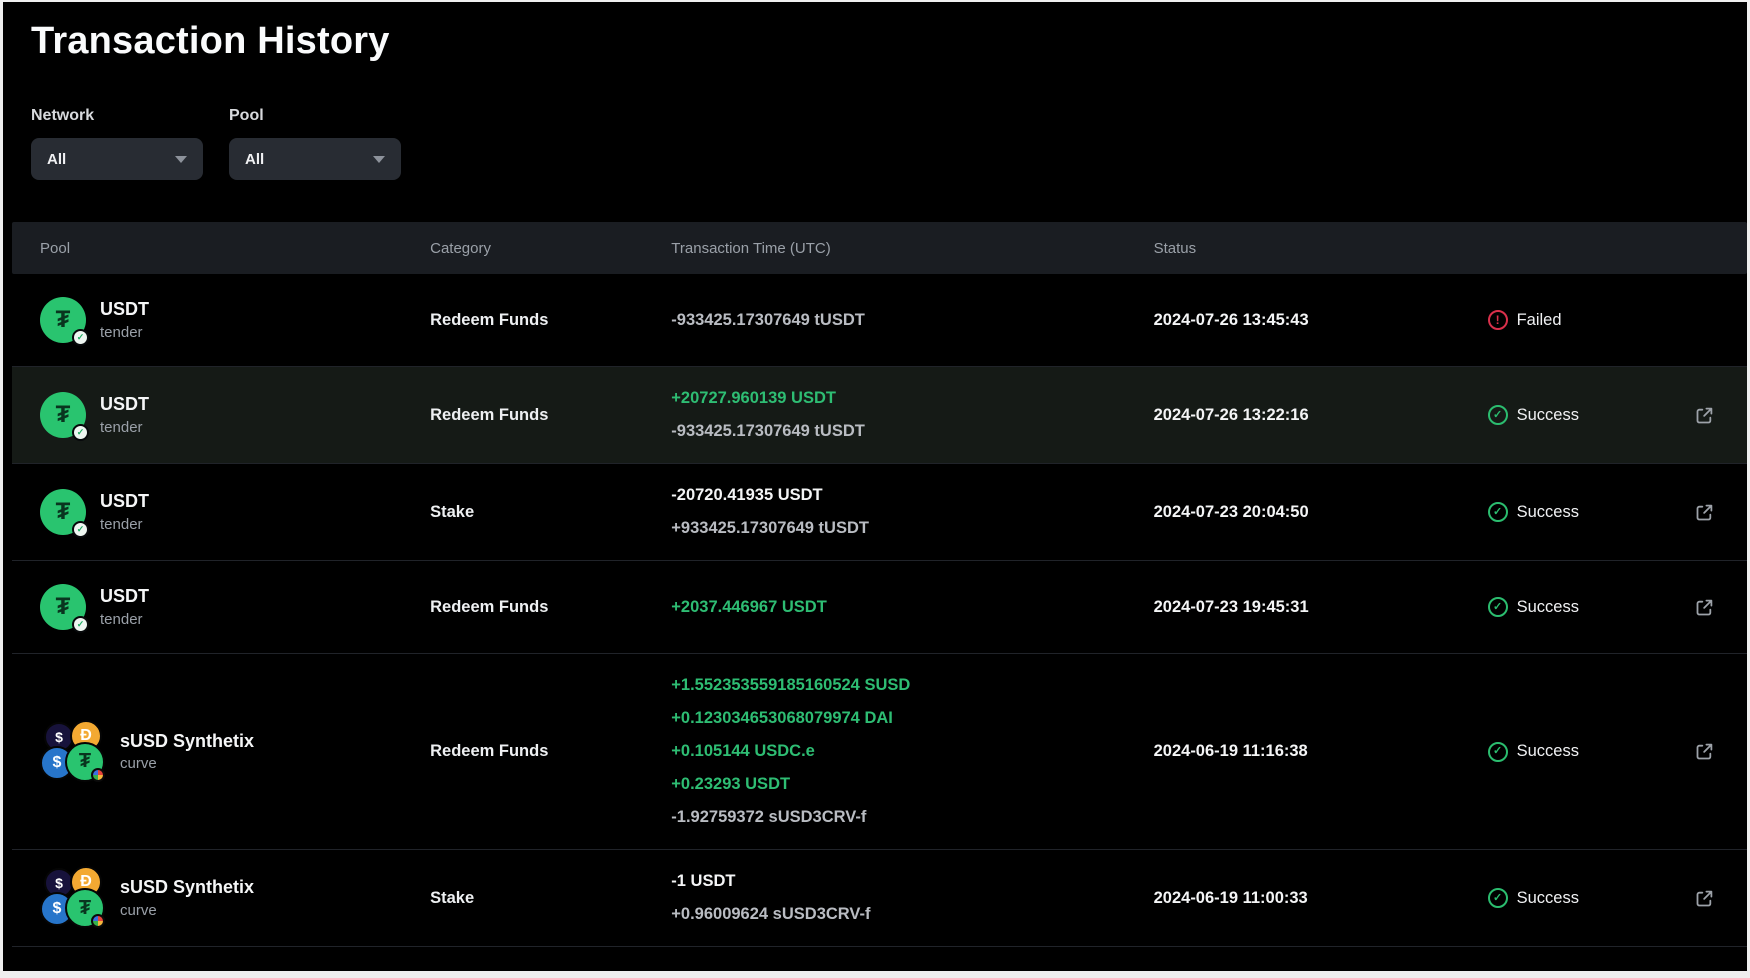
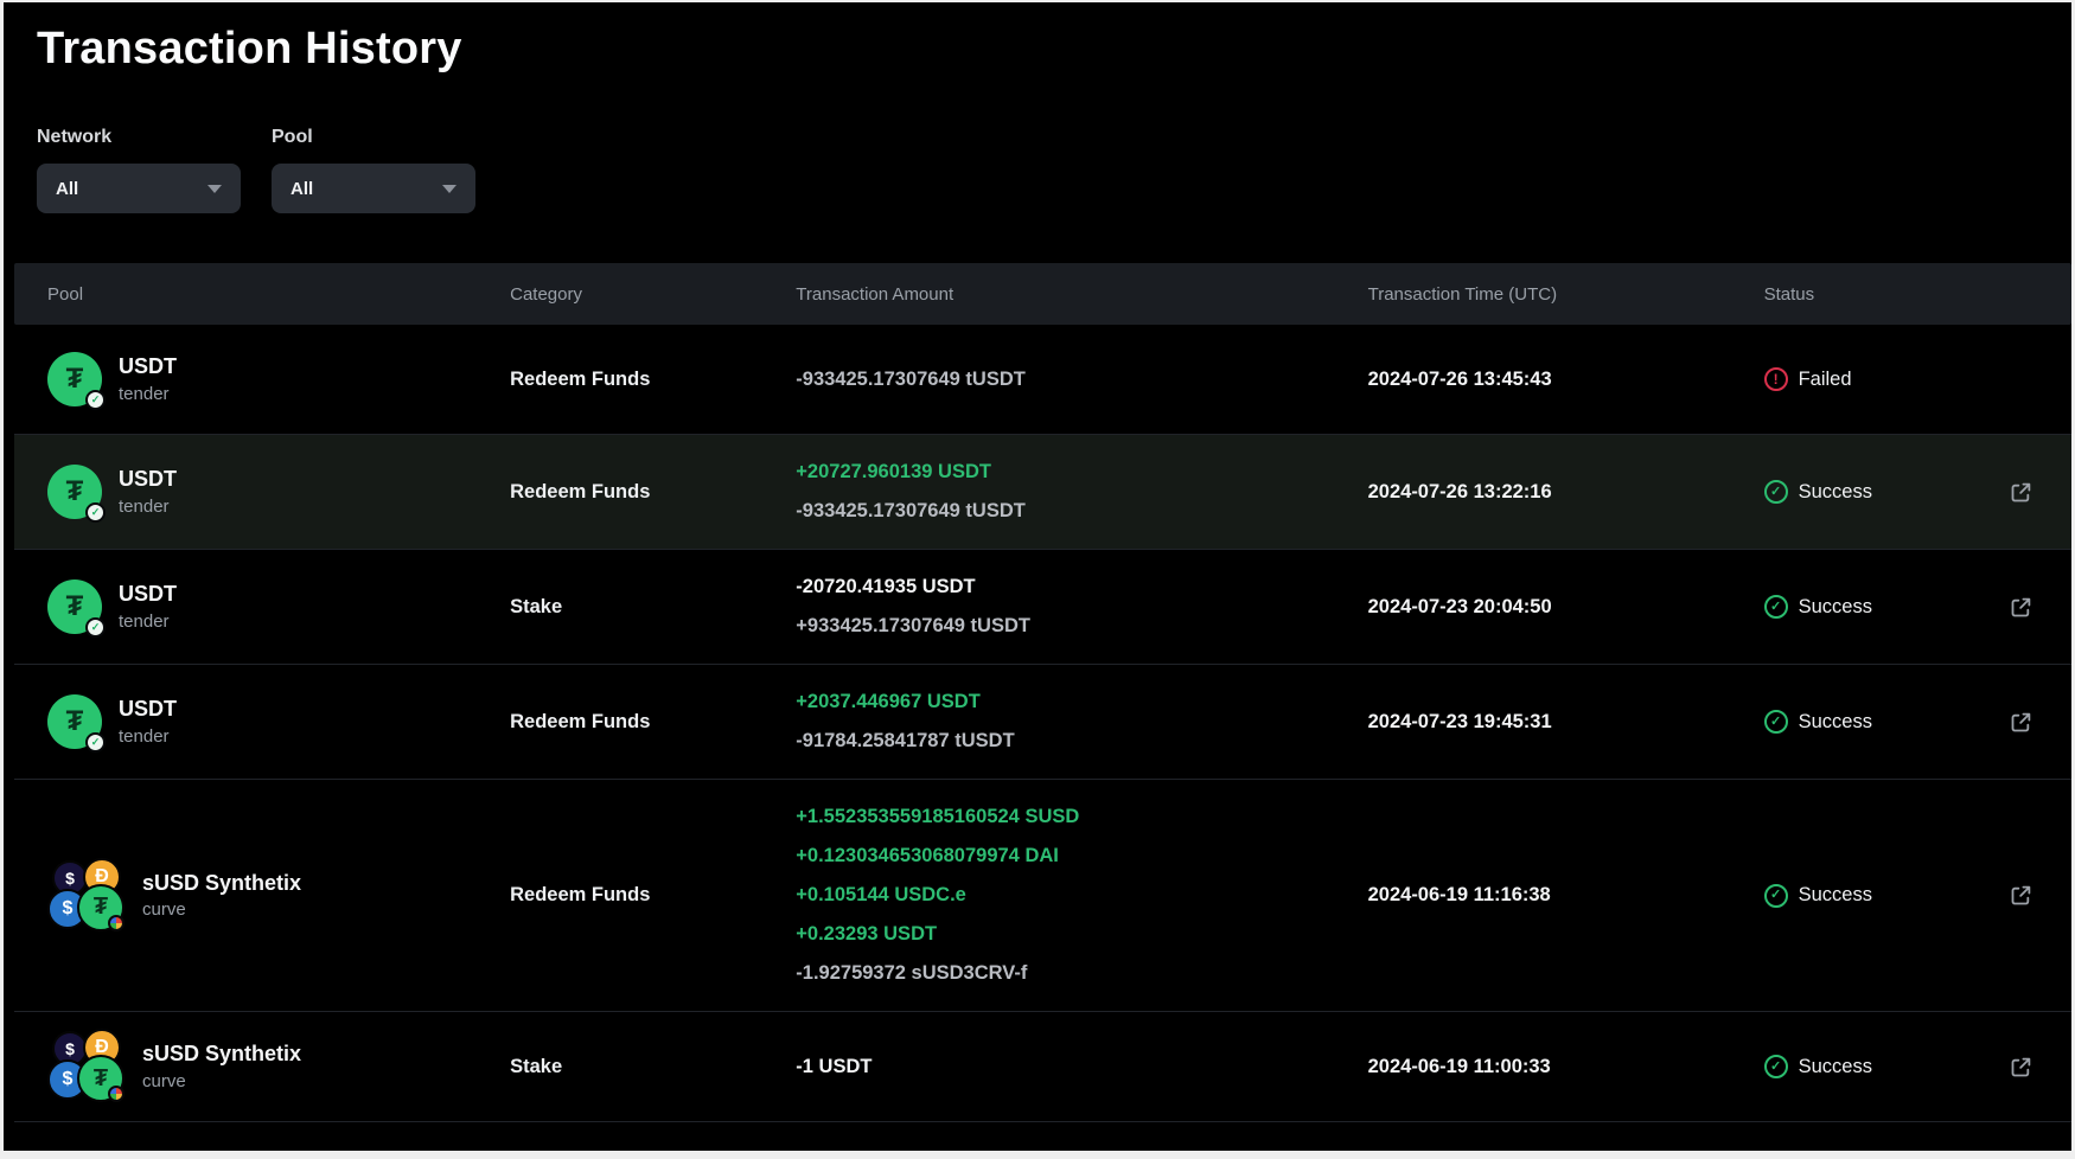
  Transaction History
  Network
  All
  Pool
  All
  Pool
  Category
+ Transaction Amount
  Transaction Time (UTC)
  Status
  ₮
  ✓
  USDT
  tender
  Redeem Funds
  -933425.17307649 tUSDT
  2024-07-26 13:45:43
  !
  Failed
  ₮
  ✓
  USDT
  tender
  Redeem Funds
  +20727.960139 USDT
  -933425.17307649 tUSDT
  2024-07-26 13:22:16
  ✓
  Success
  ₮
  ✓
  USDT
  tender
  Stake
  -20720.41935 USDT
  +933425.17307649 tUSDT
  2024-07-23 20:04:50
  ✓
  Success
  ₮
  ✓
  USDT
  tender
  Redeem Funds
  +2037.446967 USDT
+ -91784.25841787 tUSDT
  2024-07-23 19:45:31
  ✓
  Success
  $
  Ð
  $
  ₮
  sUSD Synthetix
  curve
  Redeem Funds
  +1.552353559185160524 SUSD
  +0.123034653068079974 DAI
  +0.105144 USDC.e
  +0.23293 USDT
  -1.92759372 sUSD3CRV-f
  2024-06-19 11:16:38
  ✓
  Success
  $
  Ð
  $
  ₮
  sUSD Synthetix
  curve
  Stake
  -1 USDT
- +0.96009624 sUSD3CRV-f
  2024-06-19 11:00:33
  ✓
  Success
